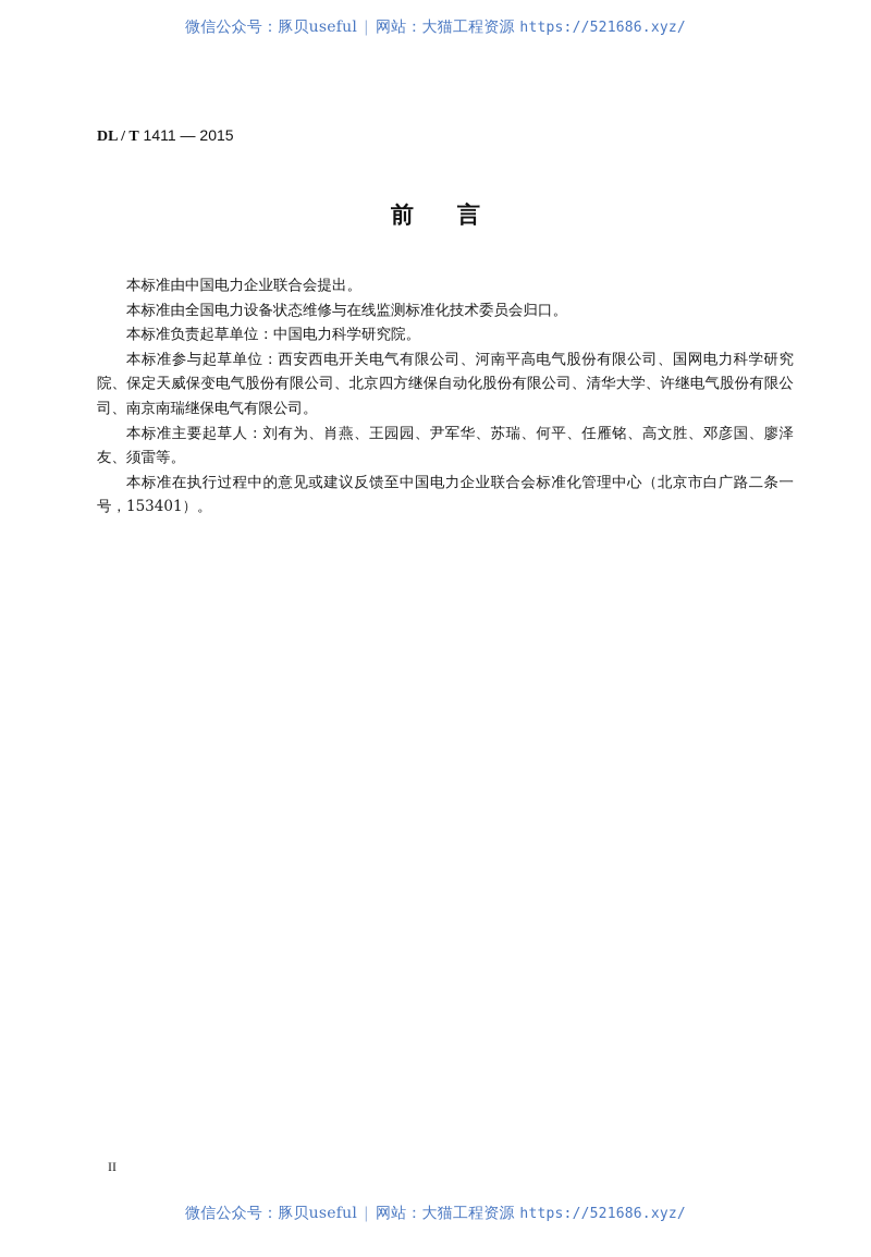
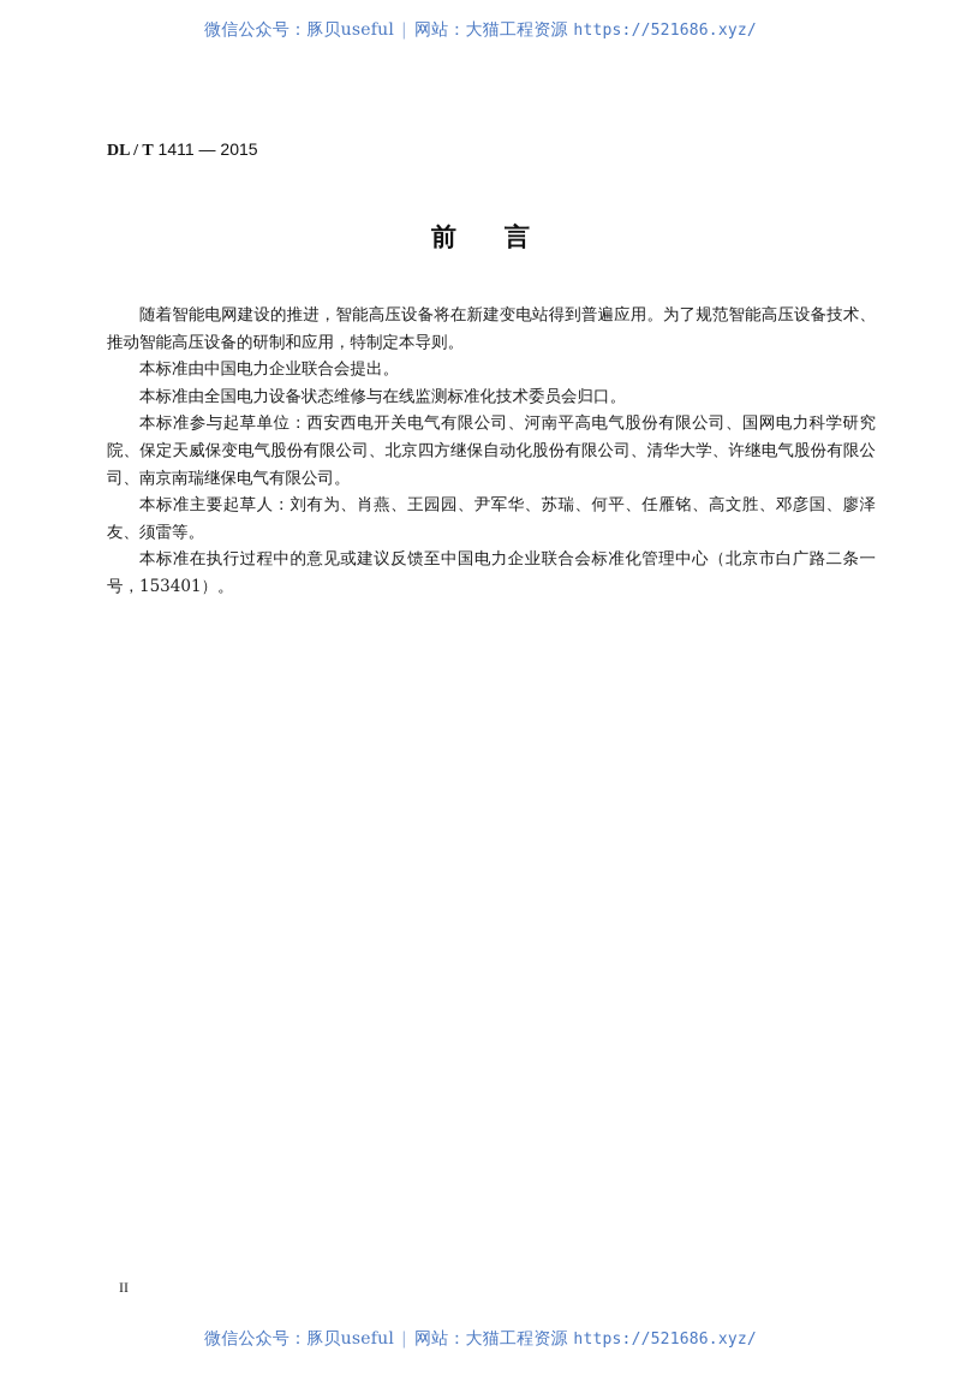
  微信公众号：豚贝useful | 网站：大猫工程资源 https://521686.xyz/
  DL / T 1411 — 2015
  前言
+ 随着智能电网建设的推进，智能高压设备将在新建变电站得到普遍应用。为了规范智能高压设备技术、推动智能高压设备的研制和应用，特制定本导则。
  本标准由中国电力企业联合会提出。
  本标准由全国电力设备状态维修与在线监测标准化技术委员会归口。
- 本标准负责起草单位：中国电力科学研究院。
  本标准参与起草单位：西安西电开关电气有限公司、河南平高电气股份有限公司、国网电力科学研究院、保定天威保变电气股份有限公司、北京四方继保自动化股份有限公司、清华大学、许继电气股份有限公司、南京南瑞继保电气有限公司。
  本标准主要起草人：刘有为、肖燕、王园园、尹军华、苏瑞、何平、任雁铭、高文胜、邓彦国、廖泽友、须雷等。
  本标准在执行过程中的意见或建议反馈至中国电力企业联合会标准化管理中心（北京市白广路二条一号，153401）。
  II
  微信公众号：豚贝useful | 网站：大猫工程资源 https://521686.xyz/
